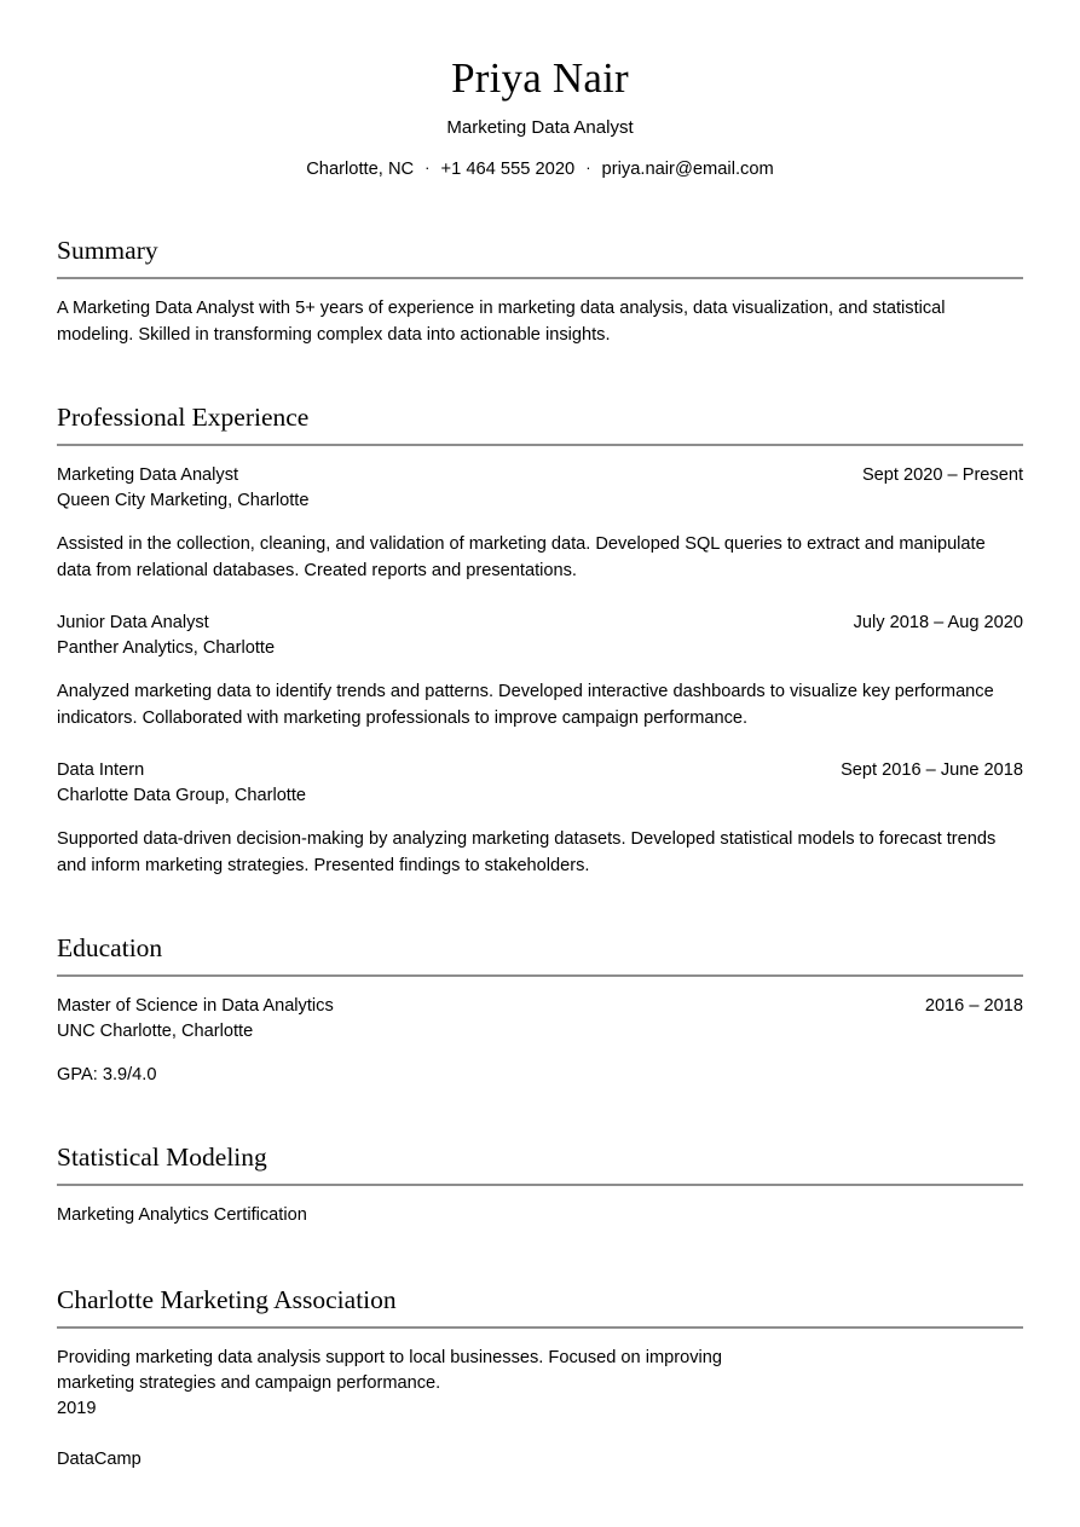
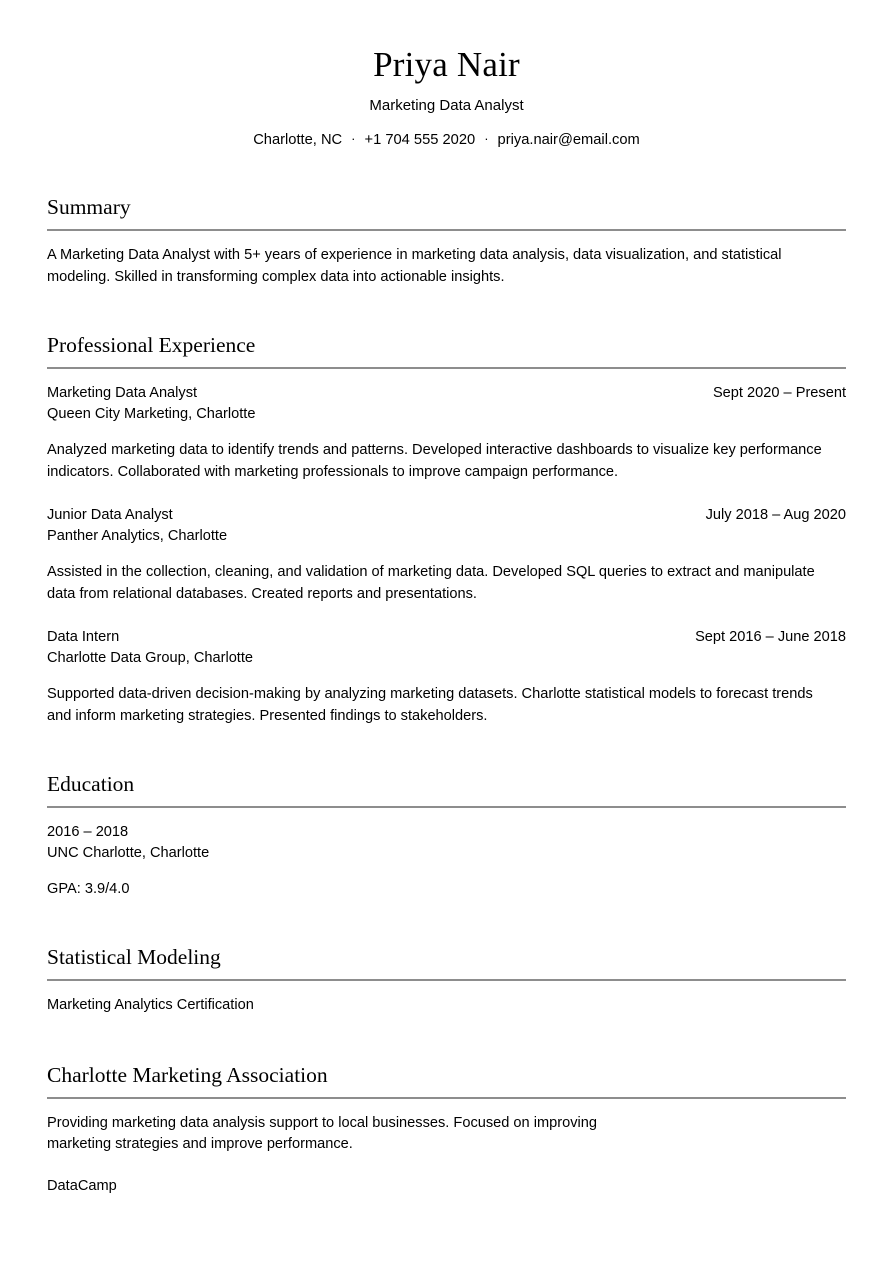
  Priya Nair
  Marketing Data Analyst
- Charlotte, NC · +1 464 555 2020 · priya.nair@email.com
+ Charlotte, NC · +1 704 555 2020 · priya.nair@email.com
  Summary
  A Marketing Data Analyst with 5+ years of experience in marketing data analysis, data visualization, and statistical modeling. Skilled in transforming complex data into actionable insights.
  Professional Experience
  Marketing Data Analyst
  Sept 2020 – Present
  Queen City Marketing, Charlotte
- Assisted in the collection, cleaning, and validation of marketing data. Developed SQL queries to extract and manipulate data from relational databases. Created reports and presentations.
+ Analyzed marketing data to identify trends and patterns. Developed interactive dashboards to visualize key performance indicators. Collaborated with marketing professionals to improve campaign performance.
  Junior Data Analyst
  July 2018 – Aug 2020
  Panther Analytics, Charlotte
- Analyzed marketing data to identify trends and patterns. Developed interactive dashboards to visualize key performance indicators. Collaborated with marketing professionals to improve campaign performance.
+ Assisted in the collection, cleaning, and validation of marketing data. Developed SQL queries to extract and manipulate data from relational databases. Created reports and presentations.
  Data Intern
  Sept 2016 – June 2018
  Charlotte Data Group, Charlotte
- Supported data-driven decision-making by analyzing marketing datasets. Developed statistical models to forecast trends and inform marketing strategies. Presented findings to stakeholders.
+ Supported data-driven decision-making by analyzing marketing datasets. Charlotte statistical models to forecast trends and inform marketing strategies. Presented findings to stakeholders.
  Education
- Master of Science in Data Analytics
  2016 – 2018
  UNC Charlotte, Charlotte
  GPA: 3.9/4.0
  Statistical Modeling
  Marketing Analytics Certification
  Charlotte Marketing Association
  Providing marketing data analysis support to local businesses. Focused on improving
- marketing strategies and campaign performance.
+ marketing strategies and improve performance.
- 2019
  DataCamp
